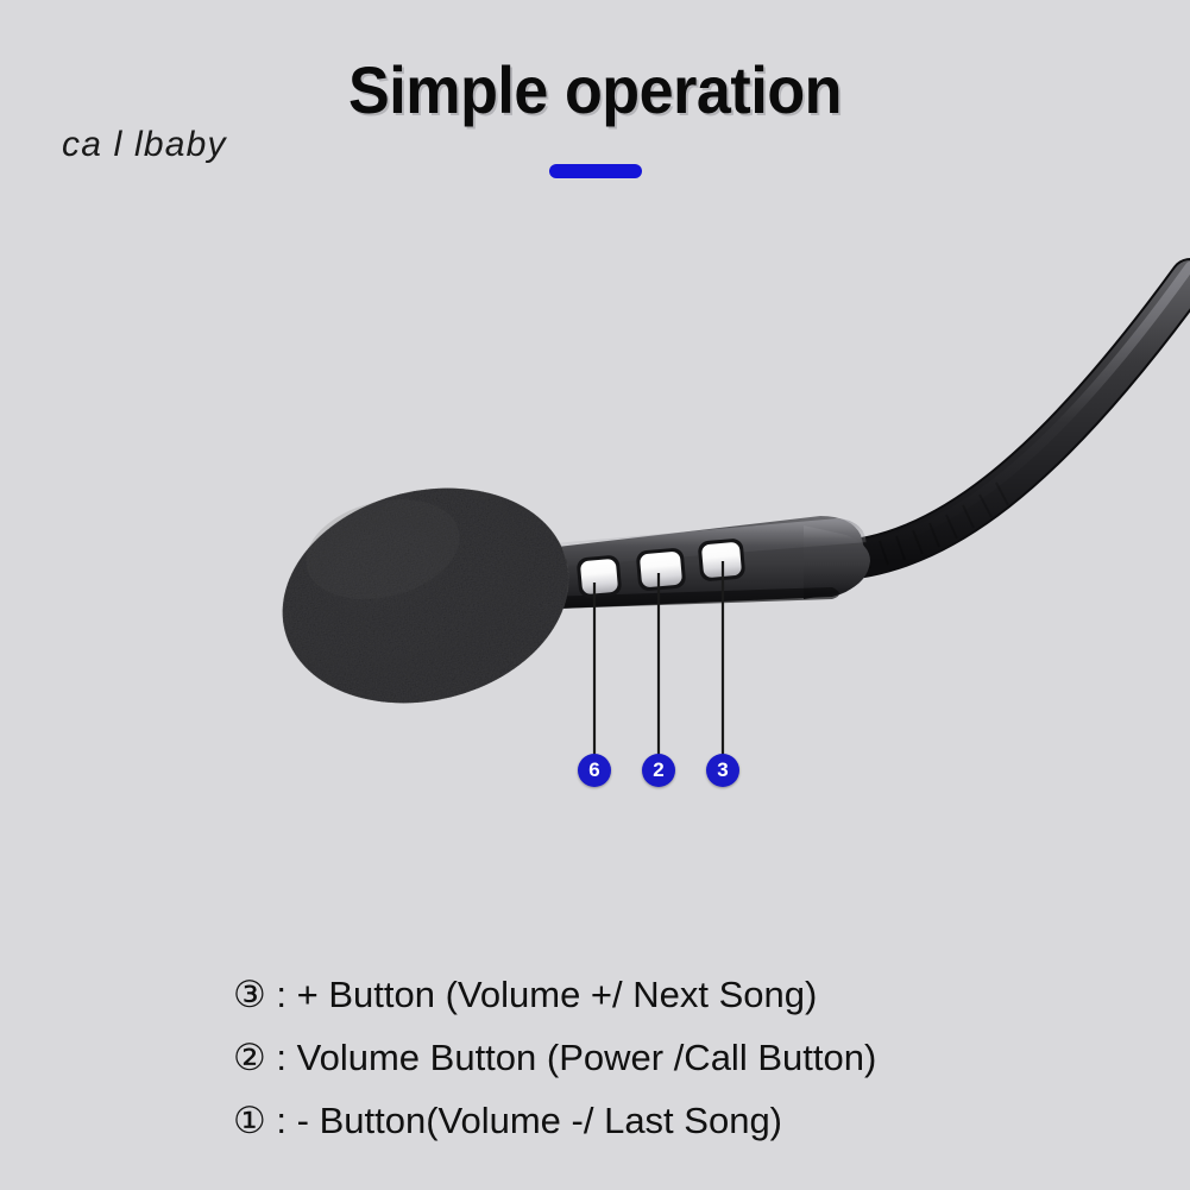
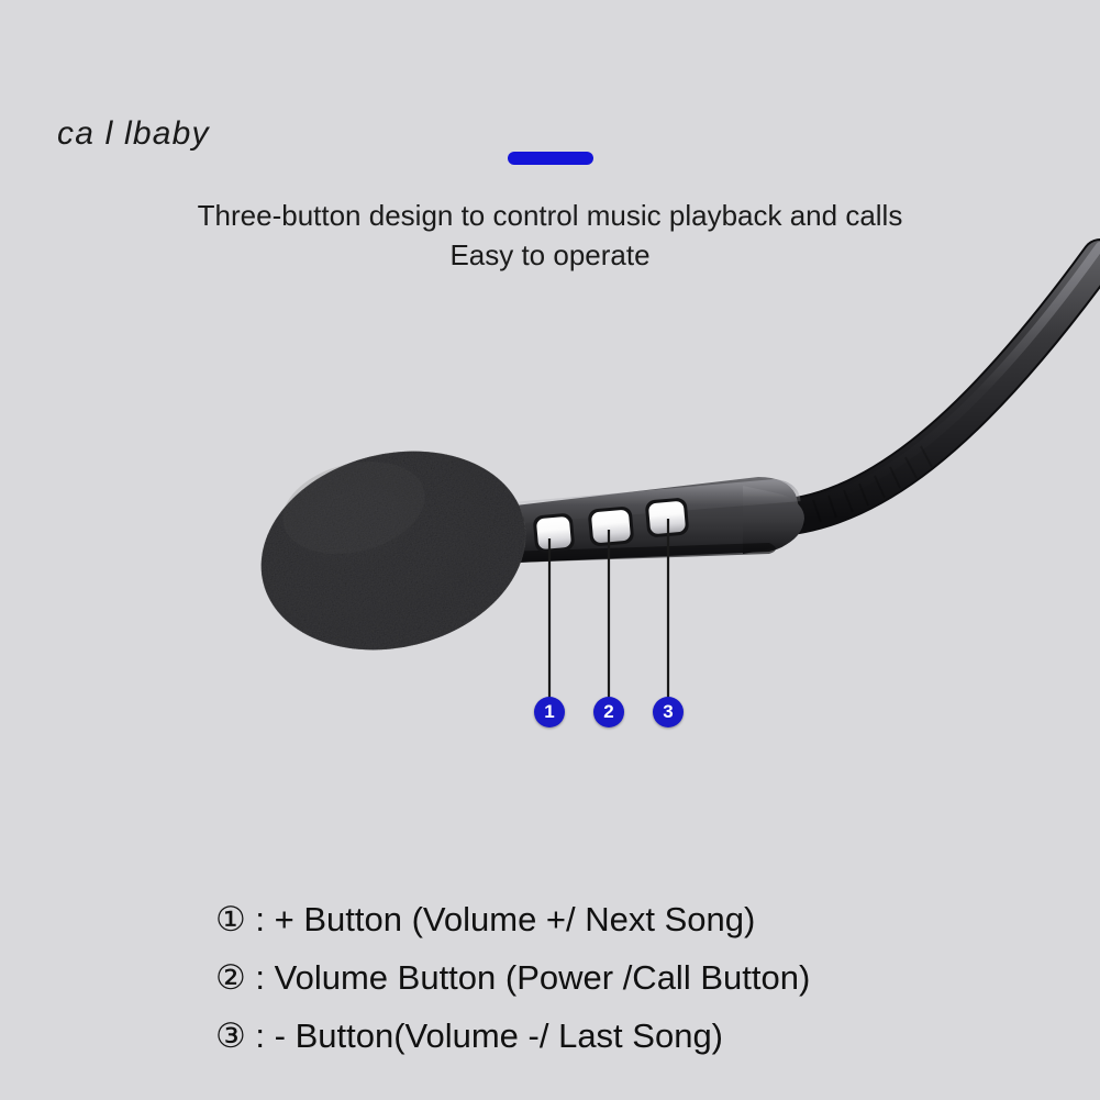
- Simple operation
  ca l lbaby
+ Three-button design to control music playback and calls
+ Easy to operate
- 6
+ 1
  2
  3
- ③ : + Button (Volume +/ Next Song)
+ ① : + Button (Volume +/ Next Song)
  ② : Volume Button (Power /Call Button)
- ① : - Button(Volume -/ Last Song)
+ ③ : - Button(Volume -/ Last Song)
